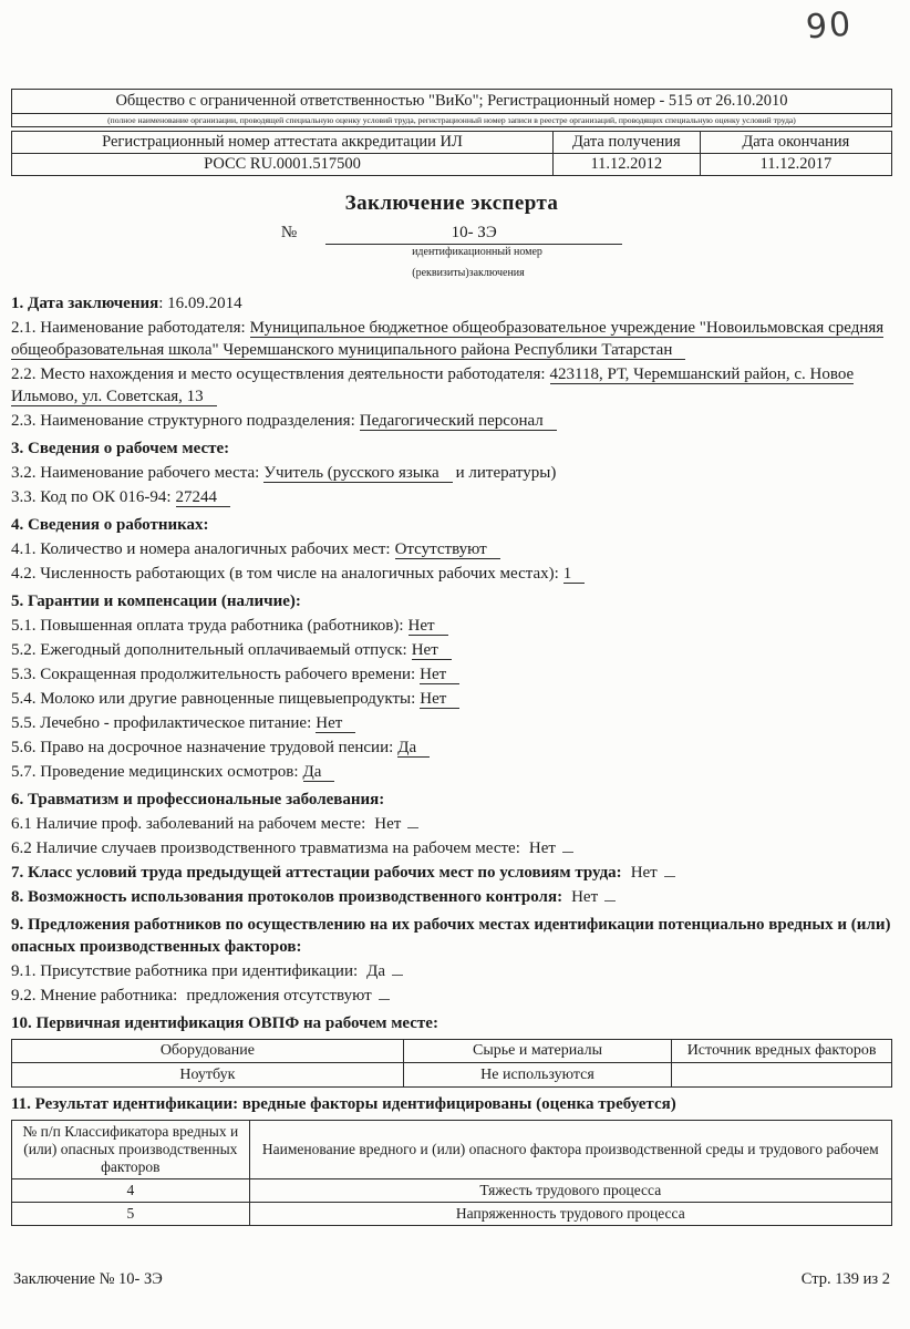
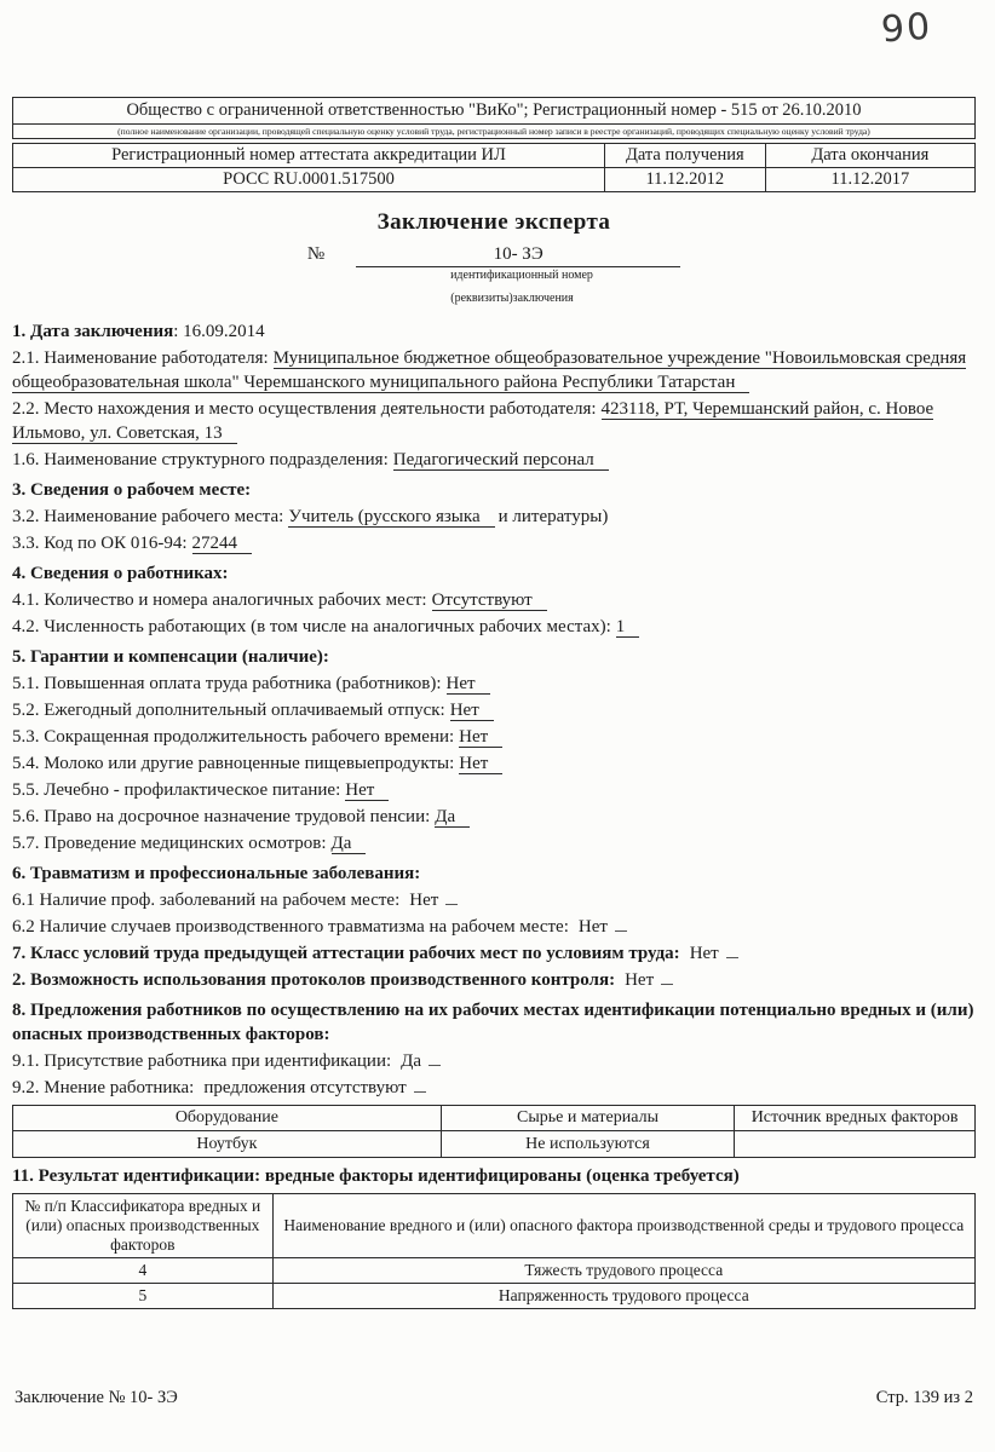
  Общество с ограниченной ответственностью "ВиКо"; Регистрационный номер - 515 от 26.10.2010
  (полное наименование организации, проводящей специальную оценку условий труда, регистрационный номер записи в реестре организаций, проводящих специальную оценку условий труда)
  Регистрационный номер аттестата аккредитации ИЛ	Дата получения	Дата окончания
  РОСС RU.0001.517500	11.12.2012	11.12.2017
  Заключение эксперта
  № 10- ЗЭ
  идентификационный номер
  (реквизиты)заключения
  1. Дата заключения: 16.09.2014
  2.1. Наименование работодателя: Муниципальное бюджетное общеобразовательное учреждение "Новоильмовская средняя общеобразовательная школа" Черемшанского муниципального района Республики Татарстан
  2.2. Место нахождения и место осуществления деятельности работодателя: 423118, РТ, Черемшанский район, с. Новое Ильмово, ул. Советская, 13
- 2.3. Наименование структурного подразделения: Педагогический персонал
+ 1.6. Наименование структурного подразделения: Педагогический персонал
  3. Сведения о рабочем месте:
  3.2. Наименование рабочего места: Учитель (русского языка и литературы)
  3.3. Код по ОК 016-94: 27244
  4. Сведения о работниках:
  4.1. Количество и номера аналогичных рабочих мест: Отсутствуют
  4.2. Численность работающих (в том числе на аналогичных рабочих местах): 1
  5. Гарантии и компенсации (наличие):
  5.1. Повышенная оплата труда работника (работников): Нет
  5.2. Ежегодный дополнительный оплачиваемый отпуск: Нет
  5.3. Сокращенная продолжительность рабочего времени: Нет
  5.4. Молоко или другие равноценные пищевыепродукты: Нет
  5.5. Лечебно - профилактическое питание: Нет
  5.6. Право на досрочное назначение трудовой пенсии: Да
  5.7. Проведение медицинских осмотров: Да
  6. Травматизм и профессиональные заболевания:
  6.1 Наличие проф. заболеваний на рабочем месте: Нет
  6.2 Наличие случаев производственного травматизма на рабочем месте: Нет
  7. Класс условий труда предыдущей аттестации рабочих мест по условиям труда: Нет
- 8. Возможность использования протоколов производственного контроля: Нет
+ 2. Возможность использования протоколов производственного контроля: Нет
- 9. Предложения работников по осуществлению на их рабочих местах идентификации потенциально вредных и (или) опасных производственных факторов:
+ 8. Предложения работников по осуществлению на их рабочих местах идентификации потенциально вредных и (или) опасных производственных факторов:
  9.1. Присутствие работника при идентификации: Да
  9.2. Мнение работника: предложения отсутствуют
- 10. Первичная идентификация ОВПФ на рабочем месте:
  Оборудование	Сырье и материалы	Источник вредных факторов
  Ноутбук	Не используются
  11. Результат идентификации: вредные факторы идентифицированы (оценка требуется)
- № п/п Классификатора вредных и (или) опасных производственных факторов	Наименование вредного и (или) опасного фактора производственной среды и трудового рабочем
+ № п/п Классификатора вредных и (или) опасных производственных факторов	Наименование вредного и (или) опасного фактора производственной среды и трудового процесса
  4	Тяжесть трудового процесса
  5	Напряженность трудового процесса
  Заключение № 10- ЗЭ
  Стр. 139 из 2
